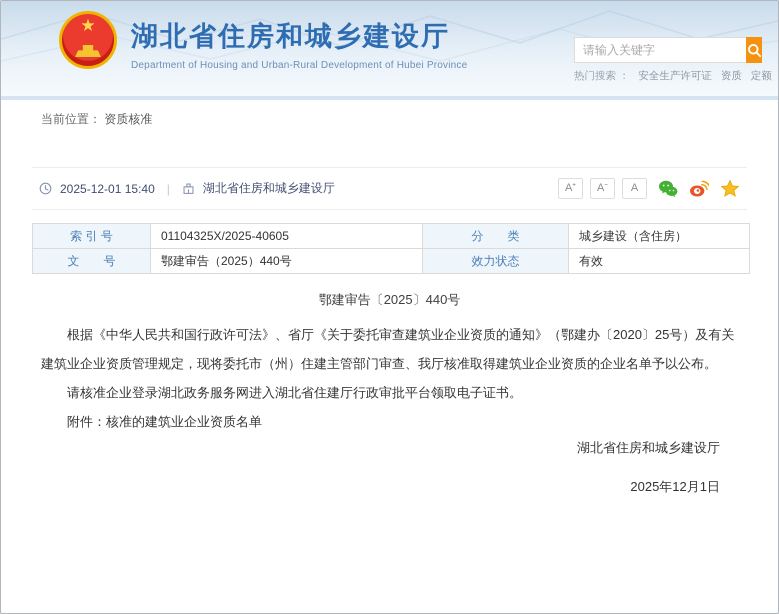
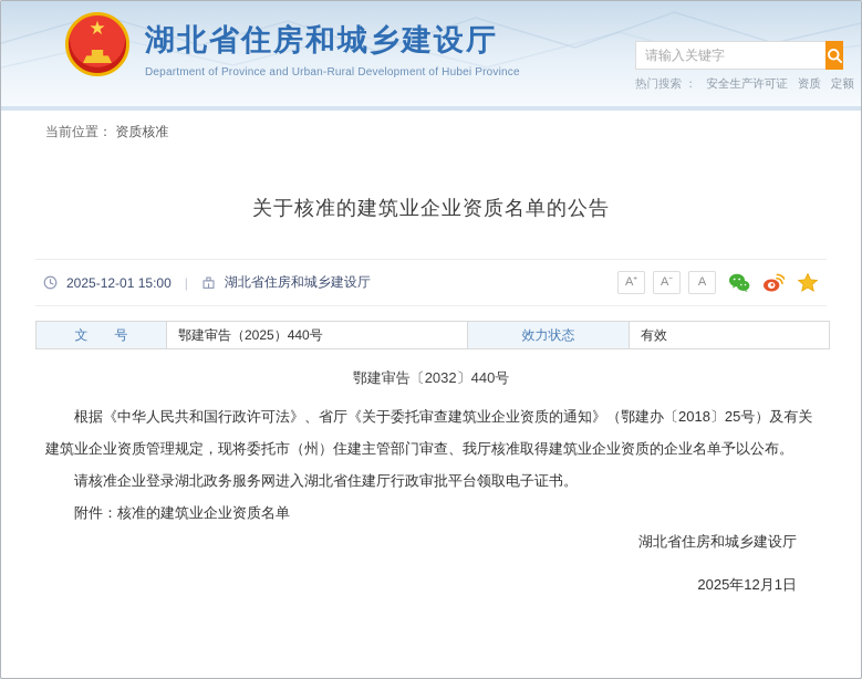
  ★
  湖北省住房和城乡建设厅
- Department of Housing and Urban-Rural Development of Hubei Province
+ Department of Province and Urban-Rural Development of Hubei Province
  请输入关键字
  热门搜索 ：
  安全生产许可证
  资质
  定额
  当前位置： 资质核准
+ 关于核准的建筑业企业资质名单的公告
- 2025-12-01 15:40
+ 2025-12-01 15:00
  |
  湖北省住房和城乡建设厅
  A⁺
  A⁻
  A
- 索 引 号	01104325X/2025-40605	分 类	城乡建设（含住房）
  文 号	鄂建审告（2025）440号	效力状态	有效
- 鄂建审告〔2025〕440号
+ 鄂建审告〔2032〕440号
- 根据《中华人民共和国行政许可法》、省厅《关于委托审查建筑业企业资质的通知》（鄂建办〔2020〕25号）及有关建筑业企业资质管理规定，现将委托市（州）住建主管部门审查、我厅核准取得建筑业企业资质的企业名单予以公布。
+ 根据《中华人民共和国行政许可法》、省厅《关于委托审查建筑业企业资质的通知》（鄂建办〔2018〕25号）及有关建筑业企业资质管理规定，现将委托市（州）住建主管部门审查、我厅核准取得建筑业企业资质的企业名单予以公布。
  请核准企业登录湖北政务服务网进入湖北省住建厅行政审批平台领取电子证书。
  附件：核准的建筑业企业资质名单
  湖北省住房和城乡建设厅
  2025年12月1日
